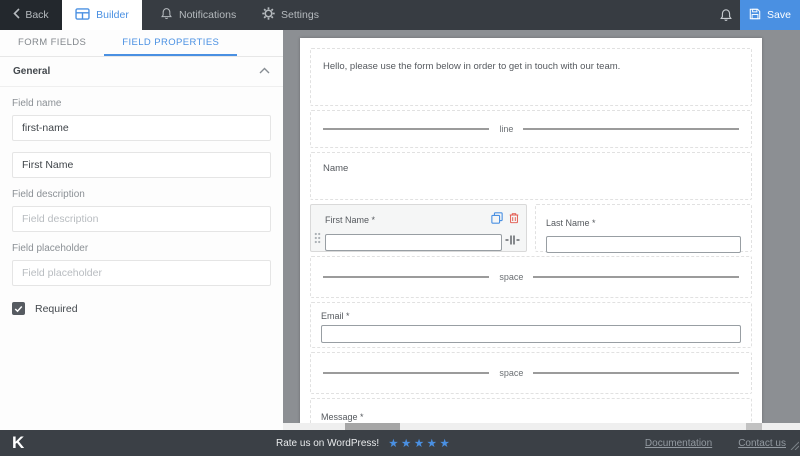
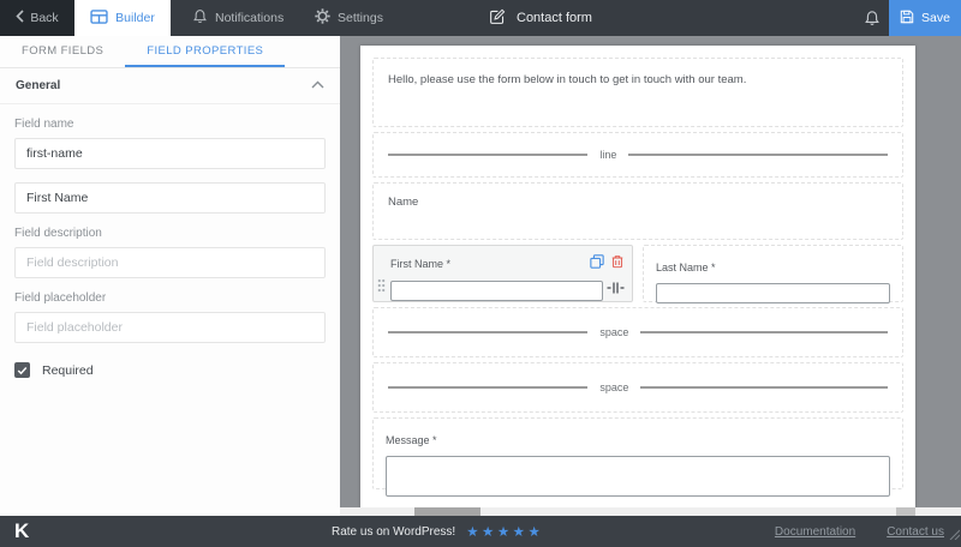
  Back
  Builder
  Notifications
  Settings
+ Contact form
  Save
  FORM FIELDS
  FIELD PROPERTIES
  General
  Field name
  first-name
  First Name
  Field description
  Field description
  Field placeholder
  Field placeholder
  Required
- Hello, please use the form below in order to get in touch with our team.
+ Hello, please use the form below in touch to get in touch with our team.
  line
  Name
  First Name *
  Last Name *
  space
- Email *
  space
  Message *
  K
  Rate us on WordPress!
  ★★★★★
  Documentation
  Contact us
